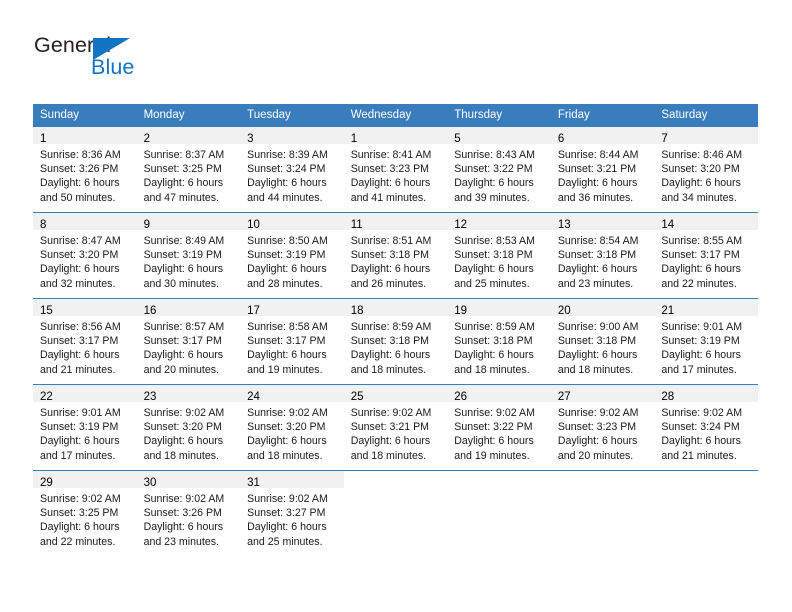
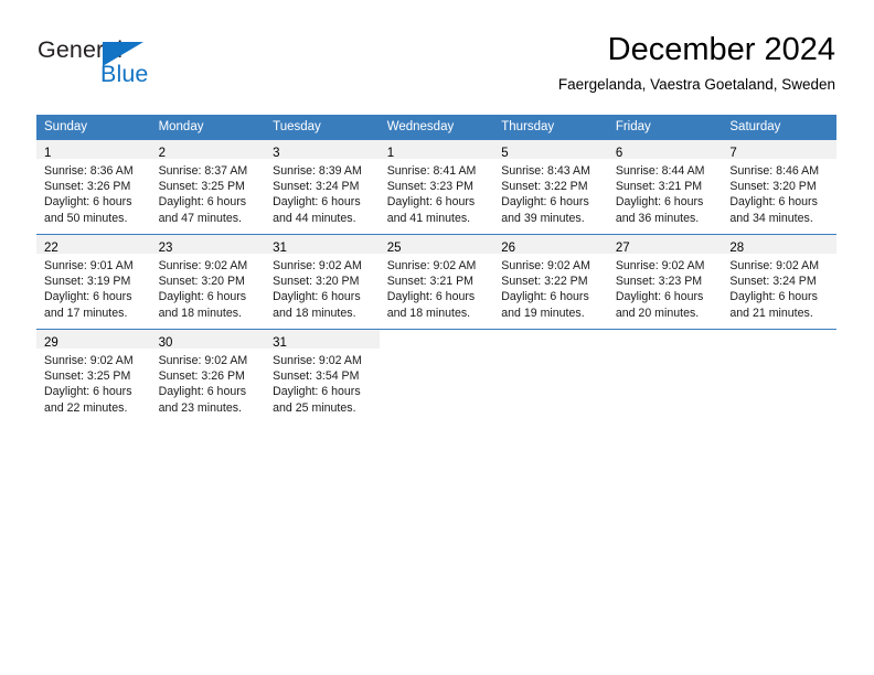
  General
  Blue
+ December 2024
+ Faergelanda, Vaestra Goetaland, Sweden
  Sunday	Monday	Tuesday	Wednesday	Thursday	Friday	Saturday
  1Sunrise: 8:36 AMSunset: 3:26 PMDaylight: 6 hoursand 50 minutes.	2Sunrise: 8:37 AMSunset: 3:25 PMDaylight: 6 hoursand 47 minutes.	3Sunrise: 8:39 AMSunset: 3:24 PMDaylight: 6 hoursand 44 minutes.	1Sunrise: 8:41 AMSunset: 3:23 PMDaylight: 6 hoursand 41 minutes.	5Sunrise: 8:43 AMSunset: 3:22 PMDaylight: 6 hoursand 39 minutes.	6Sunrise: 8:44 AMSunset: 3:21 PMDaylight: 6 hoursand 36 minutes.	7Sunrise: 8:46 AMSunset: 3:20 PMDaylight: 6 hoursand 34 minutes.
- 8Sunrise: 8:47 AMSunset: 3:20 PMDaylight: 6 hoursand 32 minutes.	9Sunrise: 8:49 AMSunset: 3:19 PMDaylight: 6 hoursand 30 minutes.	10Sunrise: 8:50 AMSunset: 3:19 PMDaylight: 6 hoursand 28 minutes.	11Sunrise: 8:51 AMSunset: 3:18 PMDaylight: 6 hoursand 26 minutes.	12Sunrise: 8:53 AMSunset: 3:18 PMDaylight: 6 hoursand 25 minutes.	13Sunrise: 8:54 AMSunset: 3:18 PMDaylight: 6 hoursand 23 minutes.	14Sunrise: 8:55 AMSunset: 3:17 PMDaylight: 6 hoursand 22 minutes.
- 15Sunrise: 8:56 AMSunset: 3:17 PMDaylight: 6 hoursand 21 minutes.	16Sunrise: 8:57 AMSunset: 3:17 PMDaylight: 6 hoursand 20 minutes.	17Sunrise: 8:58 AMSunset: 3:17 PMDaylight: 6 hoursand 19 minutes.	18Sunrise: 8:59 AMSunset: 3:18 PMDaylight: 6 hoursand 18 minutes.	19Sunrise: 8:59 AMSunset: 3:18 PMDaylight: 6 hoursand 18 minutes.	20Sunrise: 9:00 AMSunset: 3:18 PMDaylight: 6 hoursand 18 minutes.	21Sunrise: 9:01 AMSunset: 3:19 PMDaylight: 6 hoursand 17 minutes.
- 22Sunrise: 9:01 AMSunset: 3:19 PMDaylight: 6 hoursand 17 minutes.	23Sunrise: 9:02 AMSunset: 3:20 PMDaylight: 6 hoursand 18 minutes.	24Sunrise: 9:02 AMSunset: 3:20 PMDaylight: 6 hoursand 18 minutes.	25Sunrise: 9:02 AMSunset: 3:21 PMDaylight: 6 hoursand 18 minutes.	26Sunrise: 9:02 AMSunset: 3:22 PMDaylight: 6 hoursand 19 minutes.	27Sunrise: 9:02 AMSunset: 3:23 PMDaylight: 6 hoursand 20 minutes.	28Sunrise: 9:02 AMSunset: 3:24 PMDaylight: 6 hoursand 21 minutes.
+ 22Sunrise: 9:01 AMSunset: 3:19 PMDaylight: 6 hoursand 17 minutes.	23Sunrise: 9:02 AMSunset: 3:20 PMDaylight: 6 hoursand 18 minutes.	31Sunrise: 9:02 AMSunset: 3:20 PMDaylight: 6 hoursand 18 minutes.	25Sunrise: 9:02 AMSunset: 3:21 PMDaylight: 6 hoursand 18 minutes.	26Sunrise: 9:02 AMSunset: 3:22 PMDaylight: 6 hoursand 19 minutes.	27Sunrise: 9:02 AMSunset: 3:23 PMDaylight: 6 hoursand 20 minutes.	28Sunrise: 9:02 AMSunset: 3:24 PMDaylight: 6 hoursand 21 minutes.
- 29Sunrise: 9:02 AMSunset: 3:25 PMDaylight: 6 hoursand 22 minutes.	30Sunrise: 9:02 AMSunset: 3:26 PMDaylight: 6 hoursand 23 minutes.	31Sunrise: 9:02 AMSunset: 3:27 PMDaylight: 6 hoursand 25 minutes.
+ 29Sunrise: 9:02 AMSunset: 3:25 PMDaylight: 6 hoursand 22 minutes.	30Sunrise: 9:02 AMSunset: 3:26 PMDaylight: 6 hoursand 23 minutes.	31Sunrise: 9:02 AMSunset: 3:54 PMDaylight: 6 hoursand 25 minutes.
